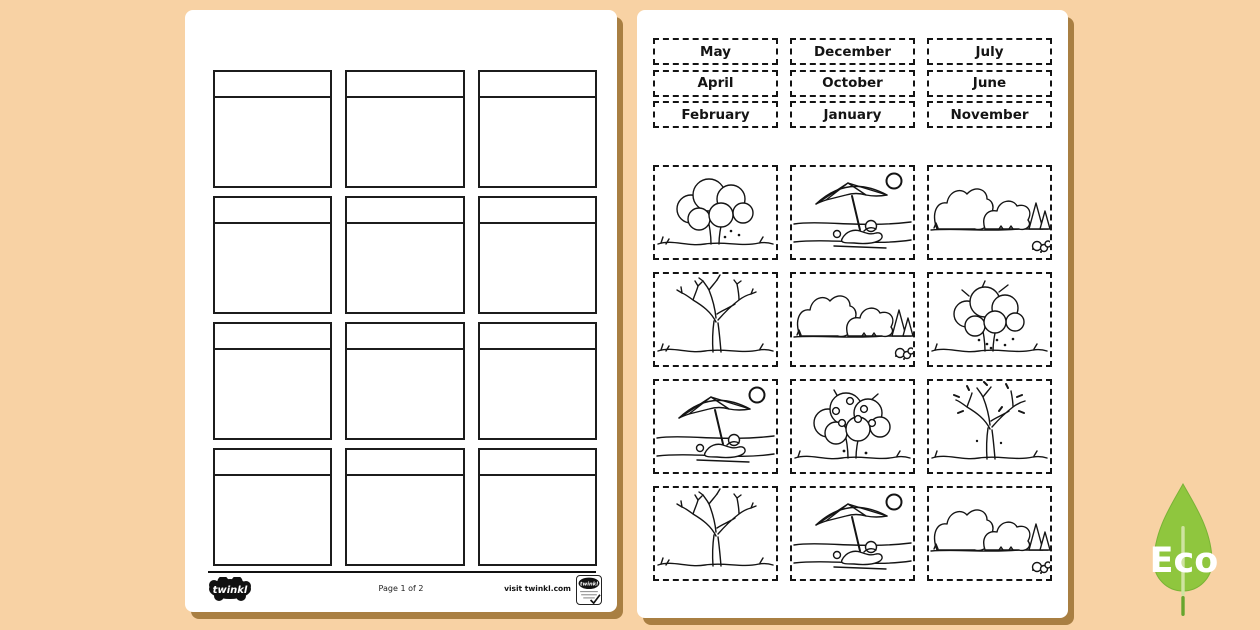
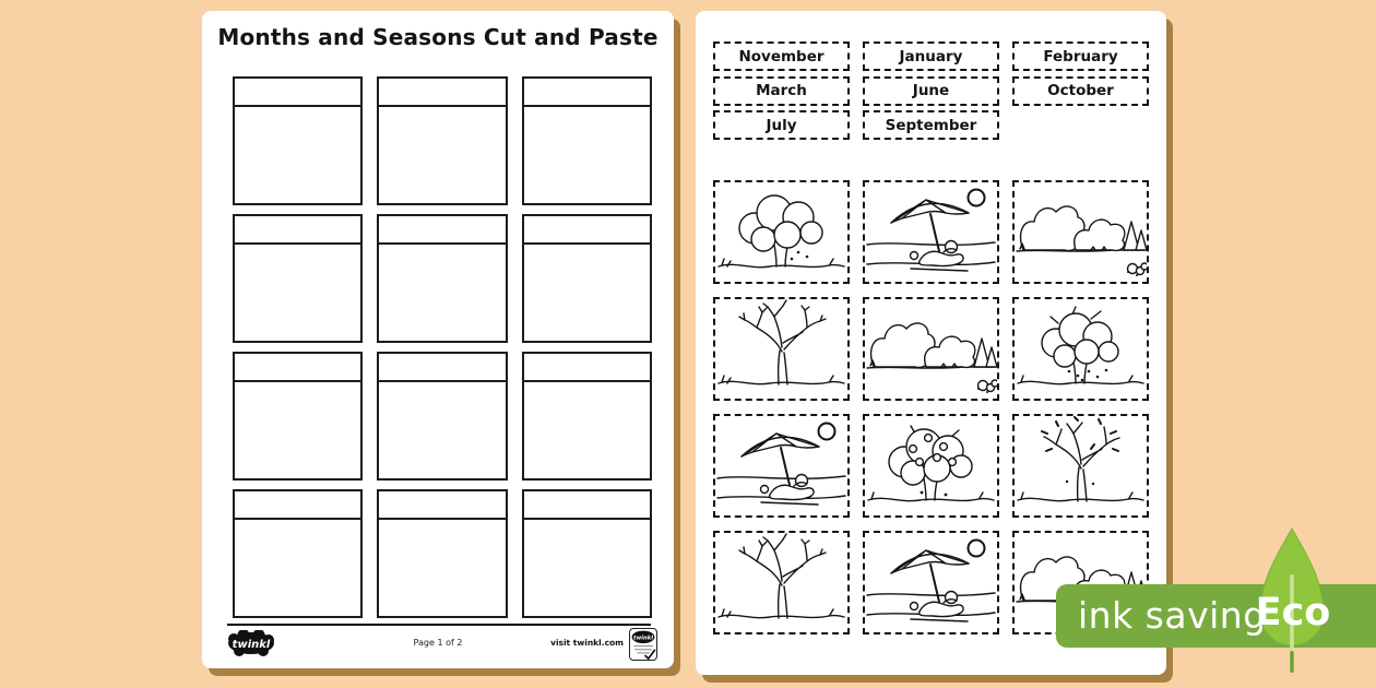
+ Months and Seasons Cut and Paste
  twinkl
  Page 1 of 2
  visit twinkl.com
- May
- December
- July
+ November
- April
- October
+ January
- June
+ February
+ March
- February
+ June
- January
+ October
- November
+ July
+ September
+ ink saving
  Eco
